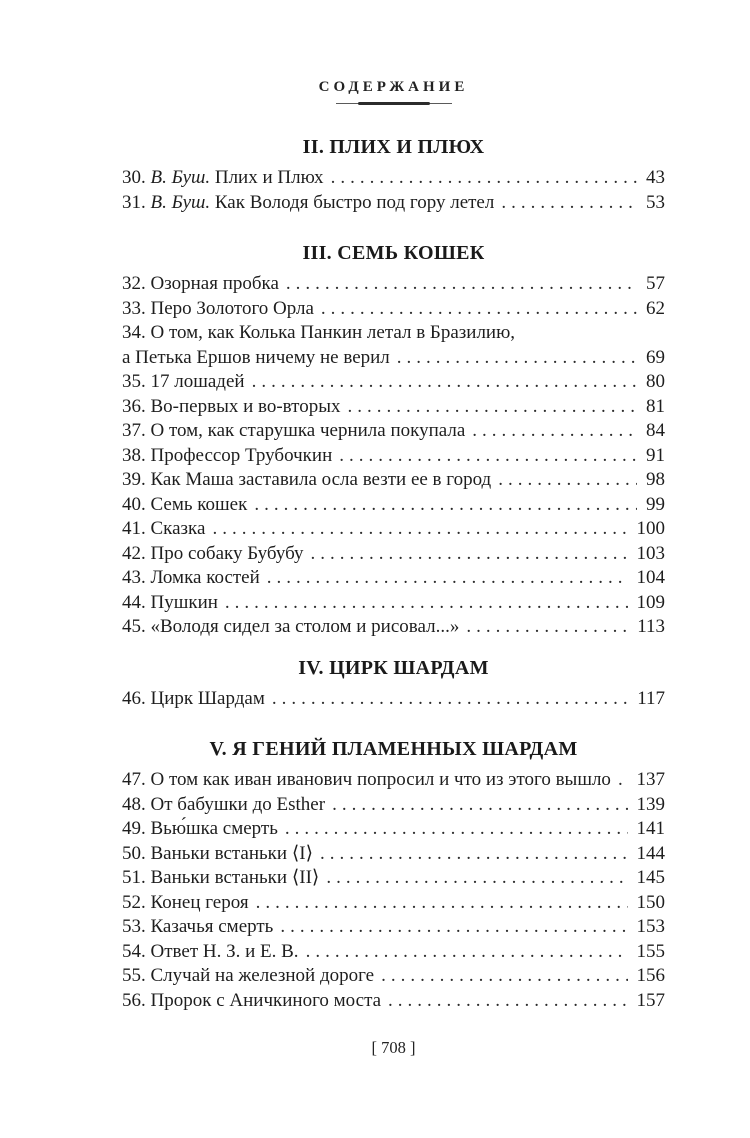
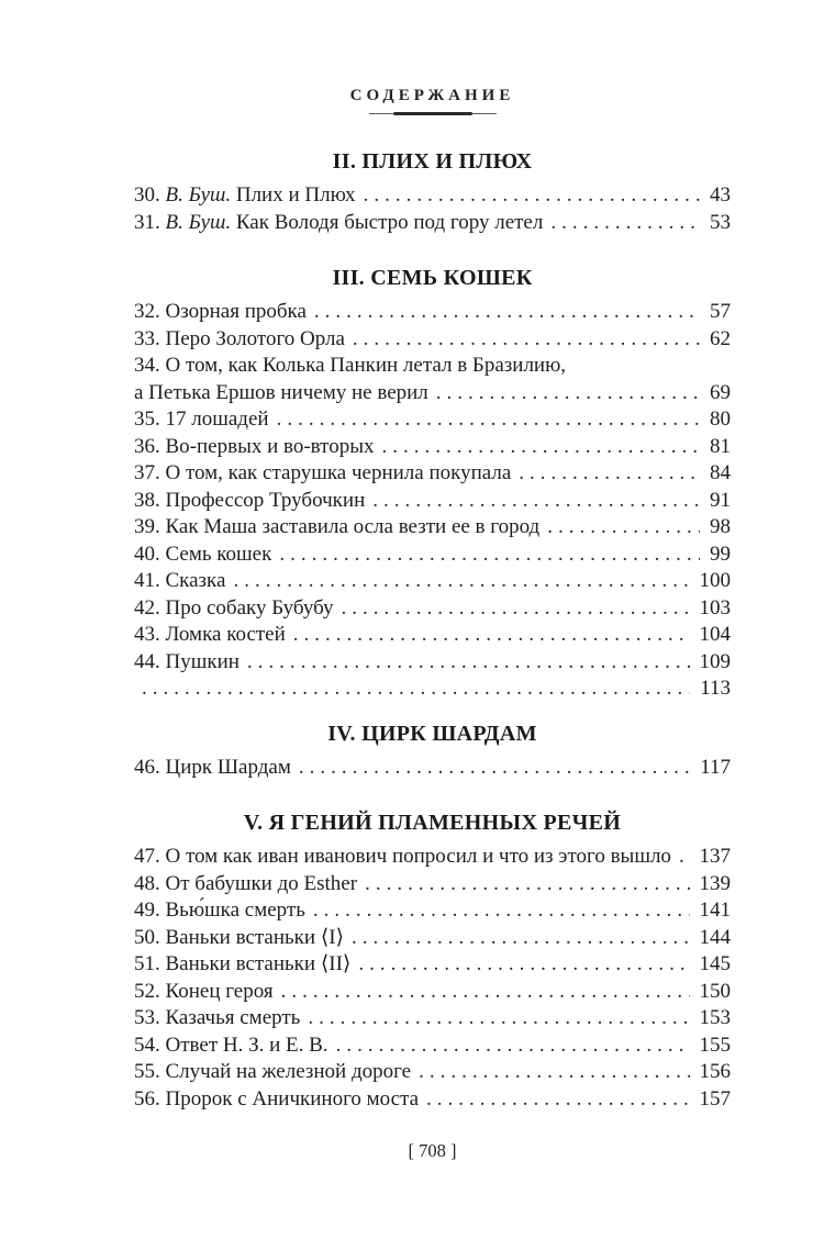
  СОДЕРЖАНИЕ
  II. ПЛИХ И ПЛЮХ
  30. В. Буш. Плих и Плюх
  43
  31. В. Буш. Как Володя быстро под гору летел
  53
  III. СЕМЬ КОШЕК
  32. Озорная пробка
  57
  33. Перо Золотого Орла
  62
  34. О том, как Колька Панкин летал в Бразилию,
  а Петька Ершов ничему не верил
  69
  35. 17 лошадей
  80
  36. Во-первых и во-вторых
  81
  37. О том, как старушка чернила покупала
  84
  38. Профессор Трубочкин
  91
  39. Как Маша заставила осла везти ее в город
  98
  40. Семь кошек
  99
  41. Сказка
  100
  42. Про собаку Бубубу
  103
  43. Ломка костей
  104
  44. Пушкин
  109
- 45. «Володя сидел за столом и рисовал...»
  113
  IV. ЦИРК ШАРДАМ
  46. Цирк Шардам
  117
- V. Я ГЕНИЙ ПЛАМЕННЫХ ШАРДАМ
+ V. Я ГЕНИЙ ПЛАМЕННЫХ РЕЧЕЙ
  47. О том как иван иванович попросил и что из этого вышло
  137
  48. От бабушки до Esther
  139
  49. Вью́шка смерть
  141
  50. Ваньки встаньки ⟨I⟩
  144
  51. Ваньки встаньки ⟨II⟩
  145
  52. Конец героя
  150
  53. Казачья смерть
  153
  54. Ответ Н. З. и Е. В.
  155
  55. Случай на железной дороге
  156
  56. Пророк с Аничкиного моста
  157
  [ 708 ]
